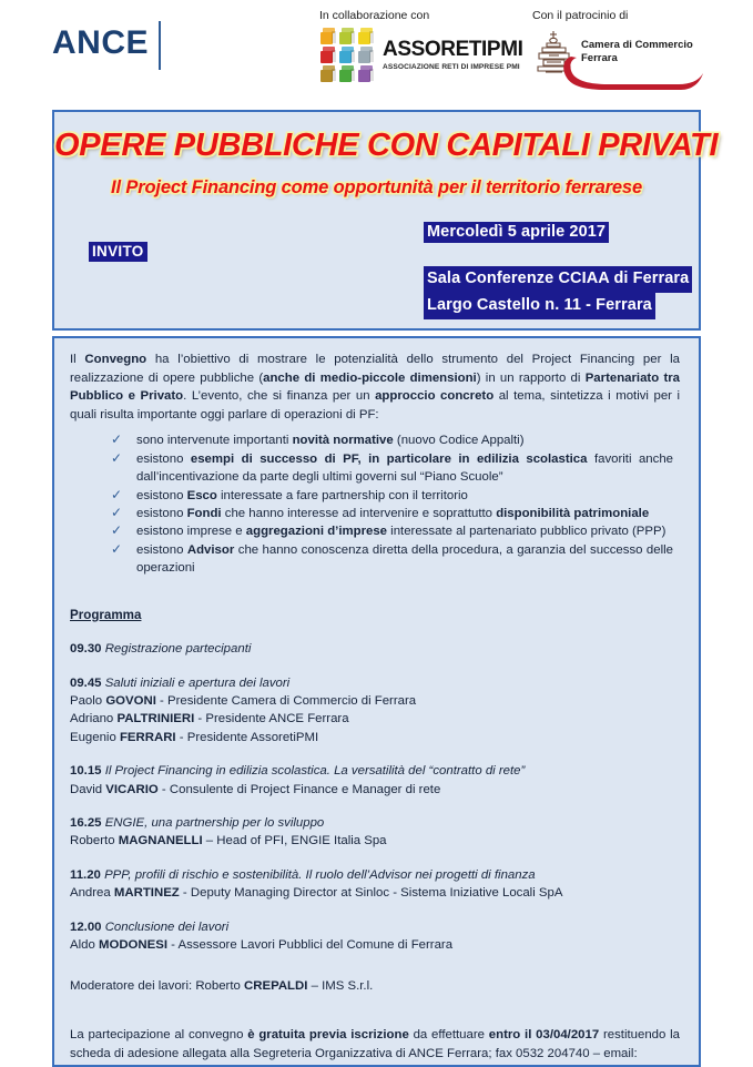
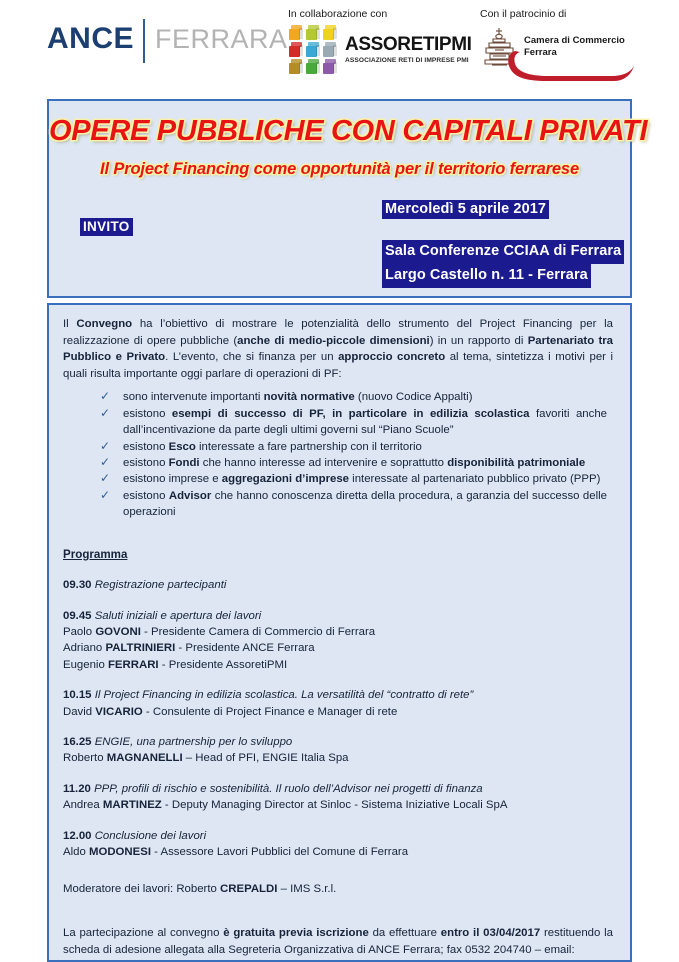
  ANCE
+ FERRARA
  In collaborazione con
  ASSORETIPMI
  Con il patrocinio di
  Camera di Commercio
  Ferrara
  OPERE PUBBLICHE CON CAPITALI PRIVATI
  Il Project Financing come opportunità per il territorio ferrarese
  INVITO
  Mercoledì 5 aprile 2017
  Sala Conferenze CCIAA di Ferrara
  Largo Castello n. 11 - Ferrara
  Il Convegno ha l’obiettivo di mostrare le potenzialità dello strumento del Project Financing per la realizzazione di opere pubbliche (anche di medio-piccole dimensioni) in un rapporto di Partenariato tra Pubblico e Privato. L’evento, che si finanza per un approccio concreto al tema, sintetizza i motivi per i quali risulta importante oggi parlare di operazioni di PF:
  ✓
  sono intervenute importanti novità normative (nuovo Codice Appalti)
  ✓
  esistono esempi di successo di PF, in particolare in edilizia scolastica favoriti anche dall’incentivazione da parte degli ultimi governi sul “Piano Scuole”
  ✓
  esistono Esco interessate a fare partnership con il territorio
  ✓
  esistono Fondi che hanno interesse ad intervenire e soprattutto disponibilità patrimoniale
  ✓
  esistono imprese e aggregazioni d’imprese interessate al partenariato pubblico privato (PPP)
  ✓
  esistono Advisor che hanno conoscenza diretta della procedura, a garanzia del successo delle operazioni
  Programma
  09.30 Registrazione partecipanti
  09.45 Saluti iniziali e apertura dei lavori
  Paolo GOVONI - Presidente Camera di Commercio di Ferrara
  Adriano PALTRINIERI - Presidente ANCE Ferrara
  Eugenio FERRARI - Presidente AssoretiPMI
  10.15 Il Project Financing in edilizia scolastica. La versatilità del “contratto di rete”
  David VICARIO - Consulente di Project Finance e Manager di rete
  16.25 ENGIE, una partnership per lo sviluppo
  Roberto MAGNANELLI – Head of PFI, ENGIE Italia Spa
  11.20 PPP, profili di rischio e sostenibilità. Il ruolo dell’Advisor nei progetti di finanza
  Andrea MARTINEZ - Deputy Managing Director at Sinloc - Sistema Iniziative Locali SpA
  12.00 Conclusione dei lavori
  Aldo MODONESI - Assessore Lavori Pubblici del Comune di Ferrara
  Moderatore dei lavori: Roberto CREPALDI – IMS S.r.l.
  La partecipazione al convegno è gratuita previa iscrizione da effettuare entro il 03/04/2017 restituendo la scheda di adesione allegata alla Segreteria Organizzativa di ANCE Ferrara; fax 0532 204740 – email:
